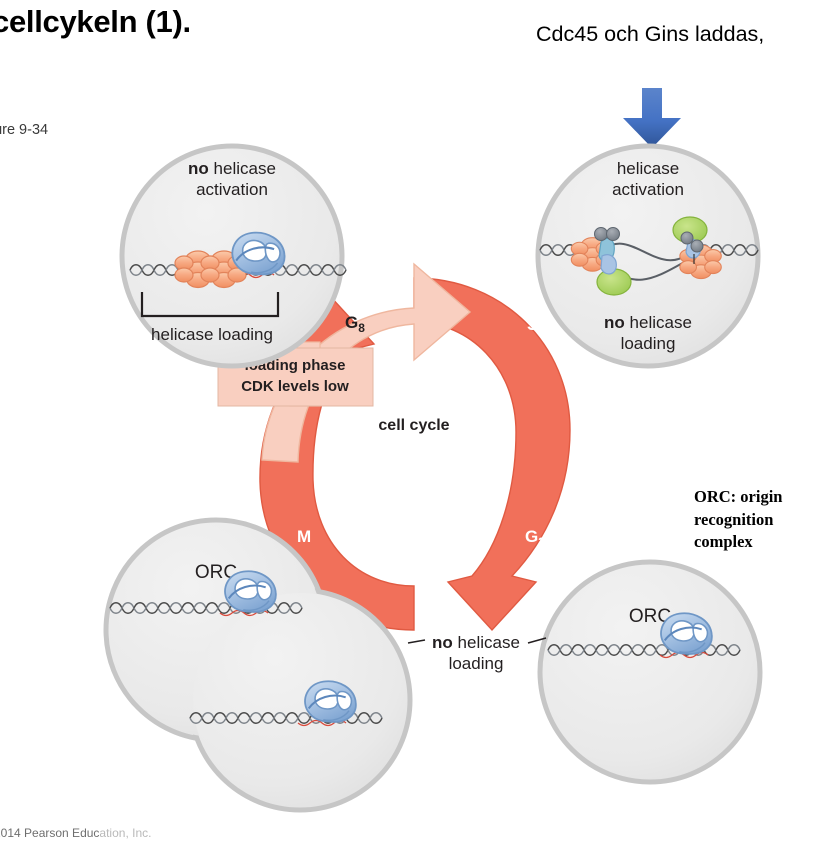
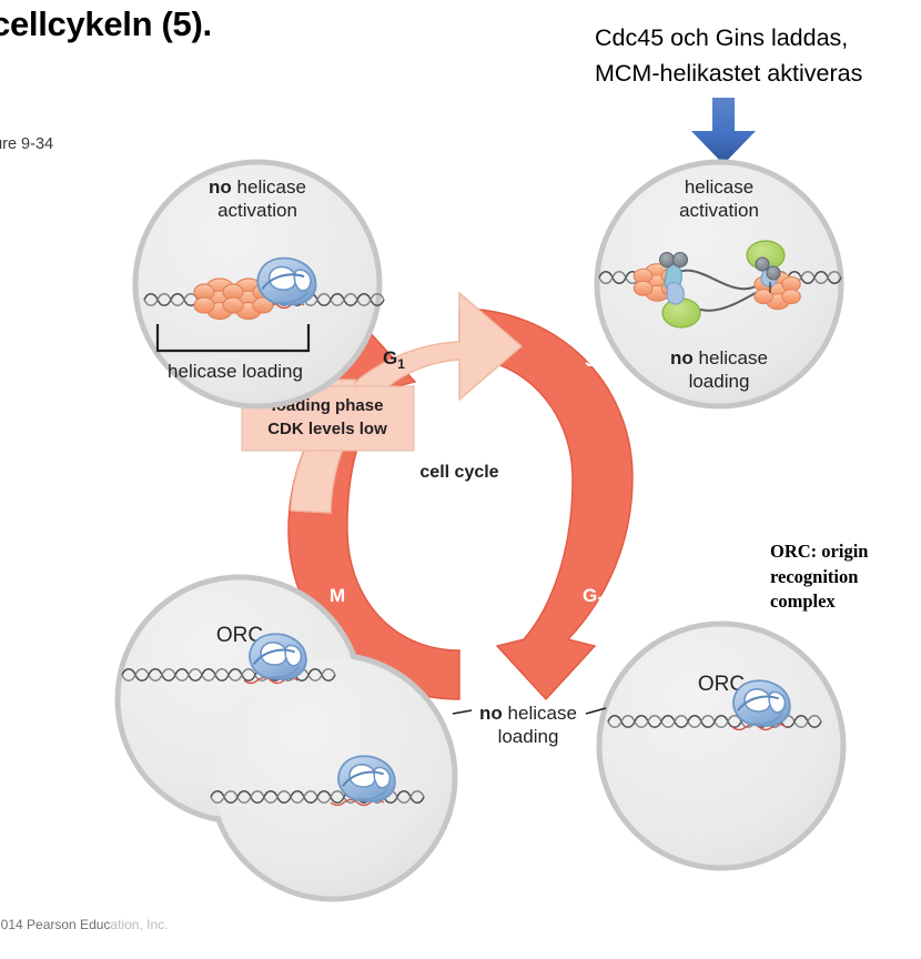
- cellcykeln (1).
+ cellcykeln (5).
  re 9-34
  Cdc45 och Gins laddas,
+ MCM-helikastet aktiveras
  ORC: origin
  recognition
  complex
  014 Pearson Education, Inc.
- G8
+ G1
  S
  G2
  M
  cell cycle
  ading phase
  CDK levels low
  no helicase
  activation
  helicase loading
  helicase
  activation
  no helicase
  loading
  ORC
  ORC
  no helicase
  loading
